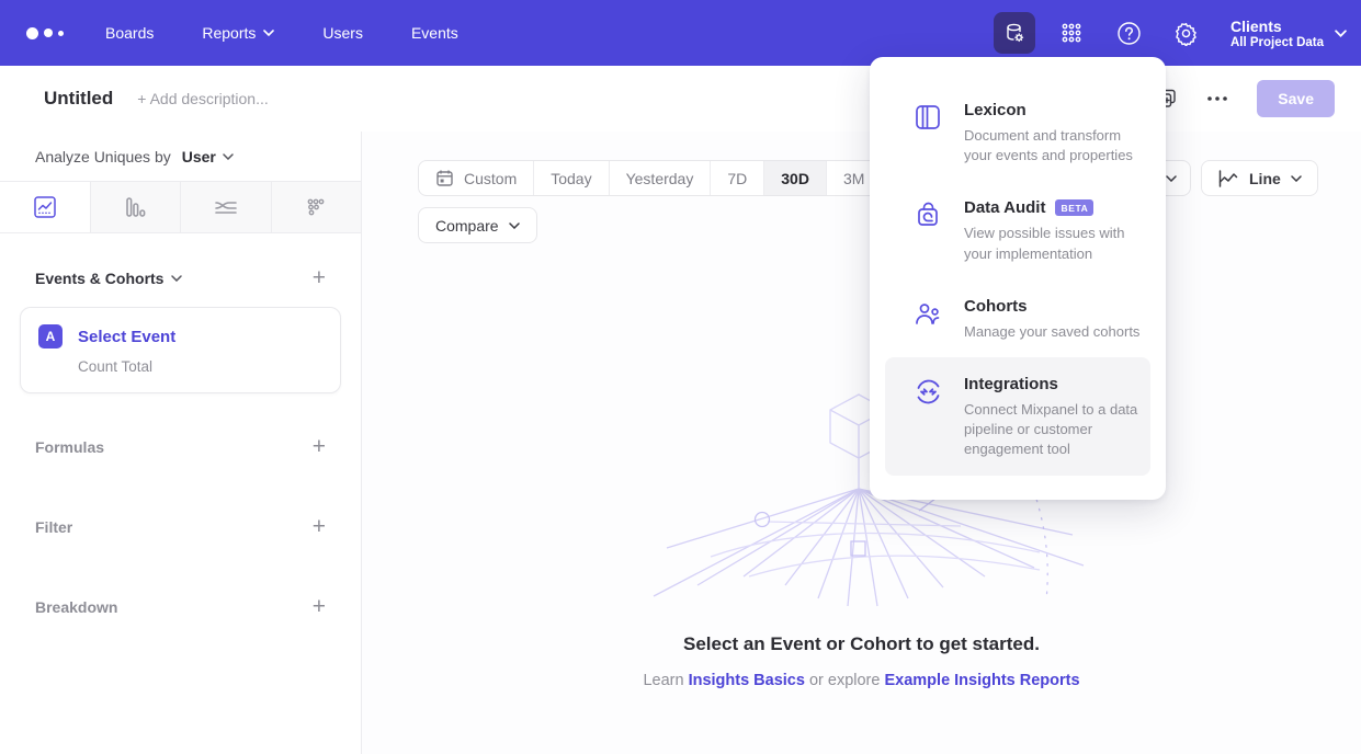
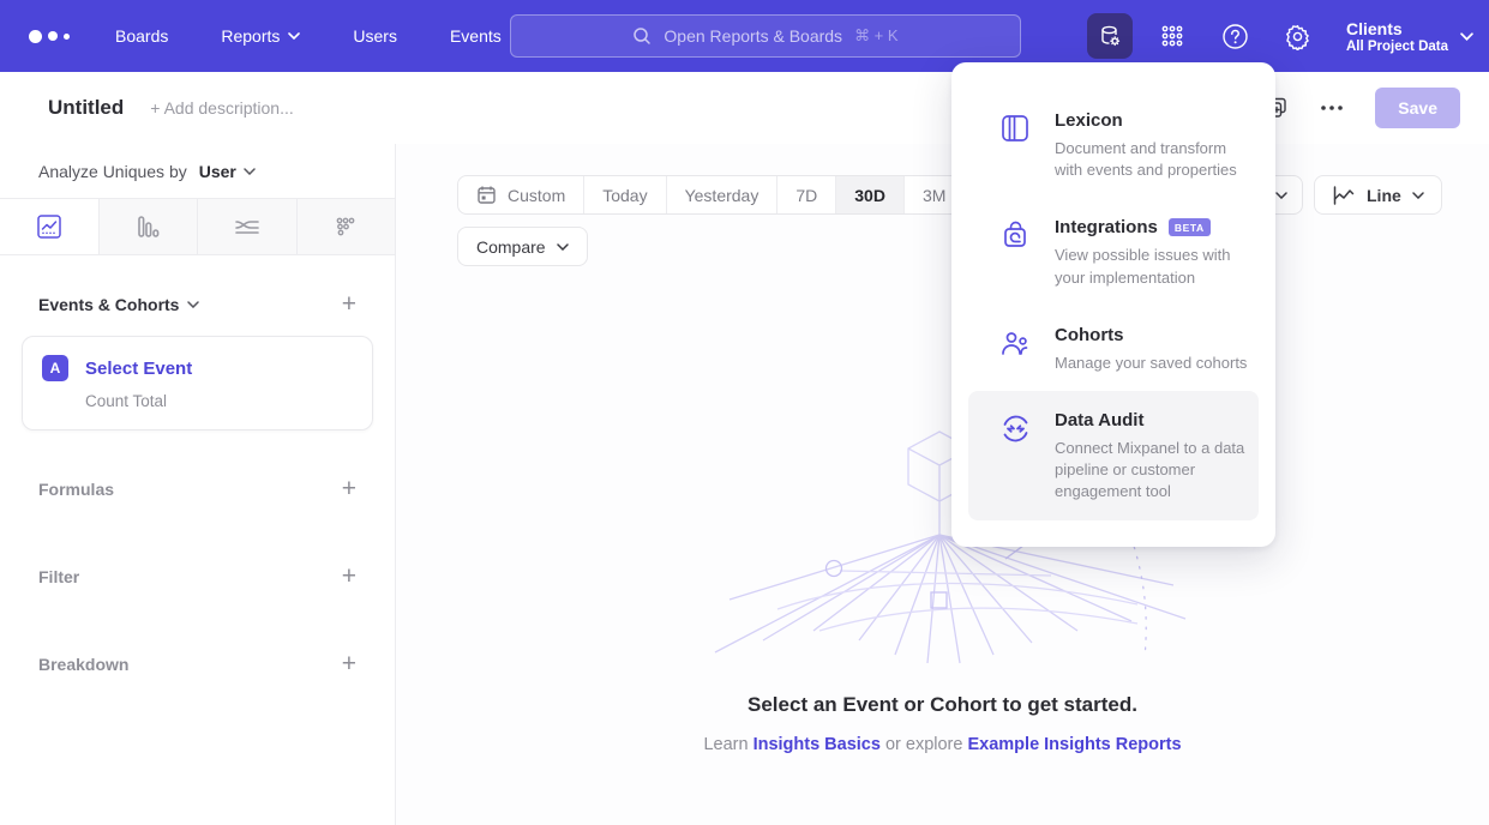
  Boards
  Reports
  Users
  Events
+ Open Reports & Boards
+ ⌘ + K
  Clients
  All Project Data
  Untitled
  + Add description...
  Save
  Analyze Uniques by
  User
  Events & Cohorts
  +
  A
  Select Event
  Count Total
  Formulas
  +
  Filter
  +
  Breakdown
  +
  Custom
  Today
  Yesterday
  7D
  30D
  3M
  Line
  Compare
  Select an Event or Cohort to get started.
  Learn Insights Basics or explore Example Insights Reports
  Lexicon
- Document and transform your events and properties
+ Document and transform with events and properties
- Data Audit
+ Integrations
  BETA
  View possible issues with your implementation
  Cohorts
  Manage your saved cohorts
- Integrations
+ Data Audit
  Connect Mixpanel to a data pipeline or customer engagement tool
